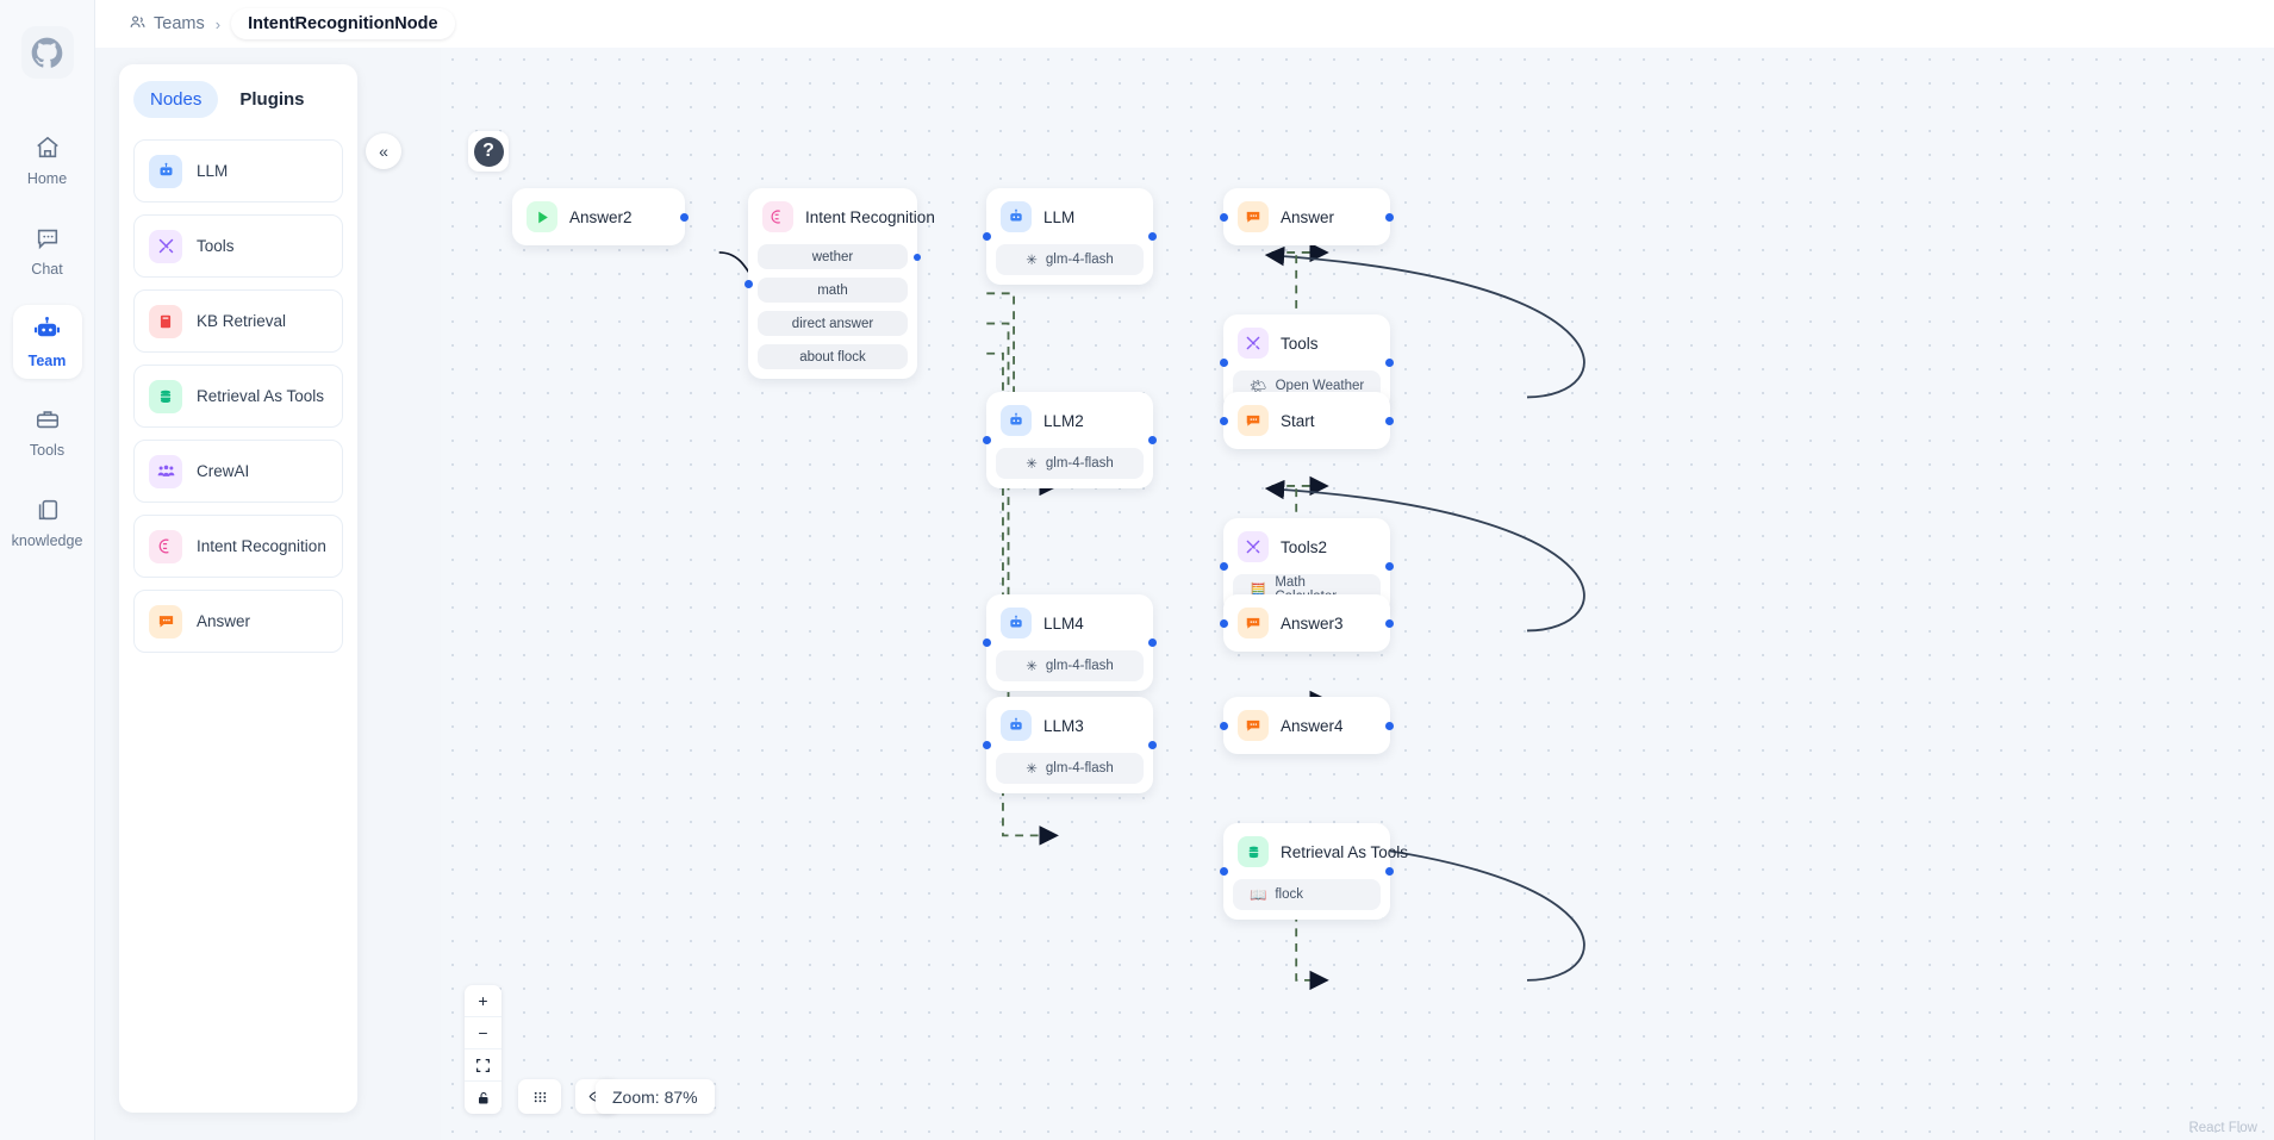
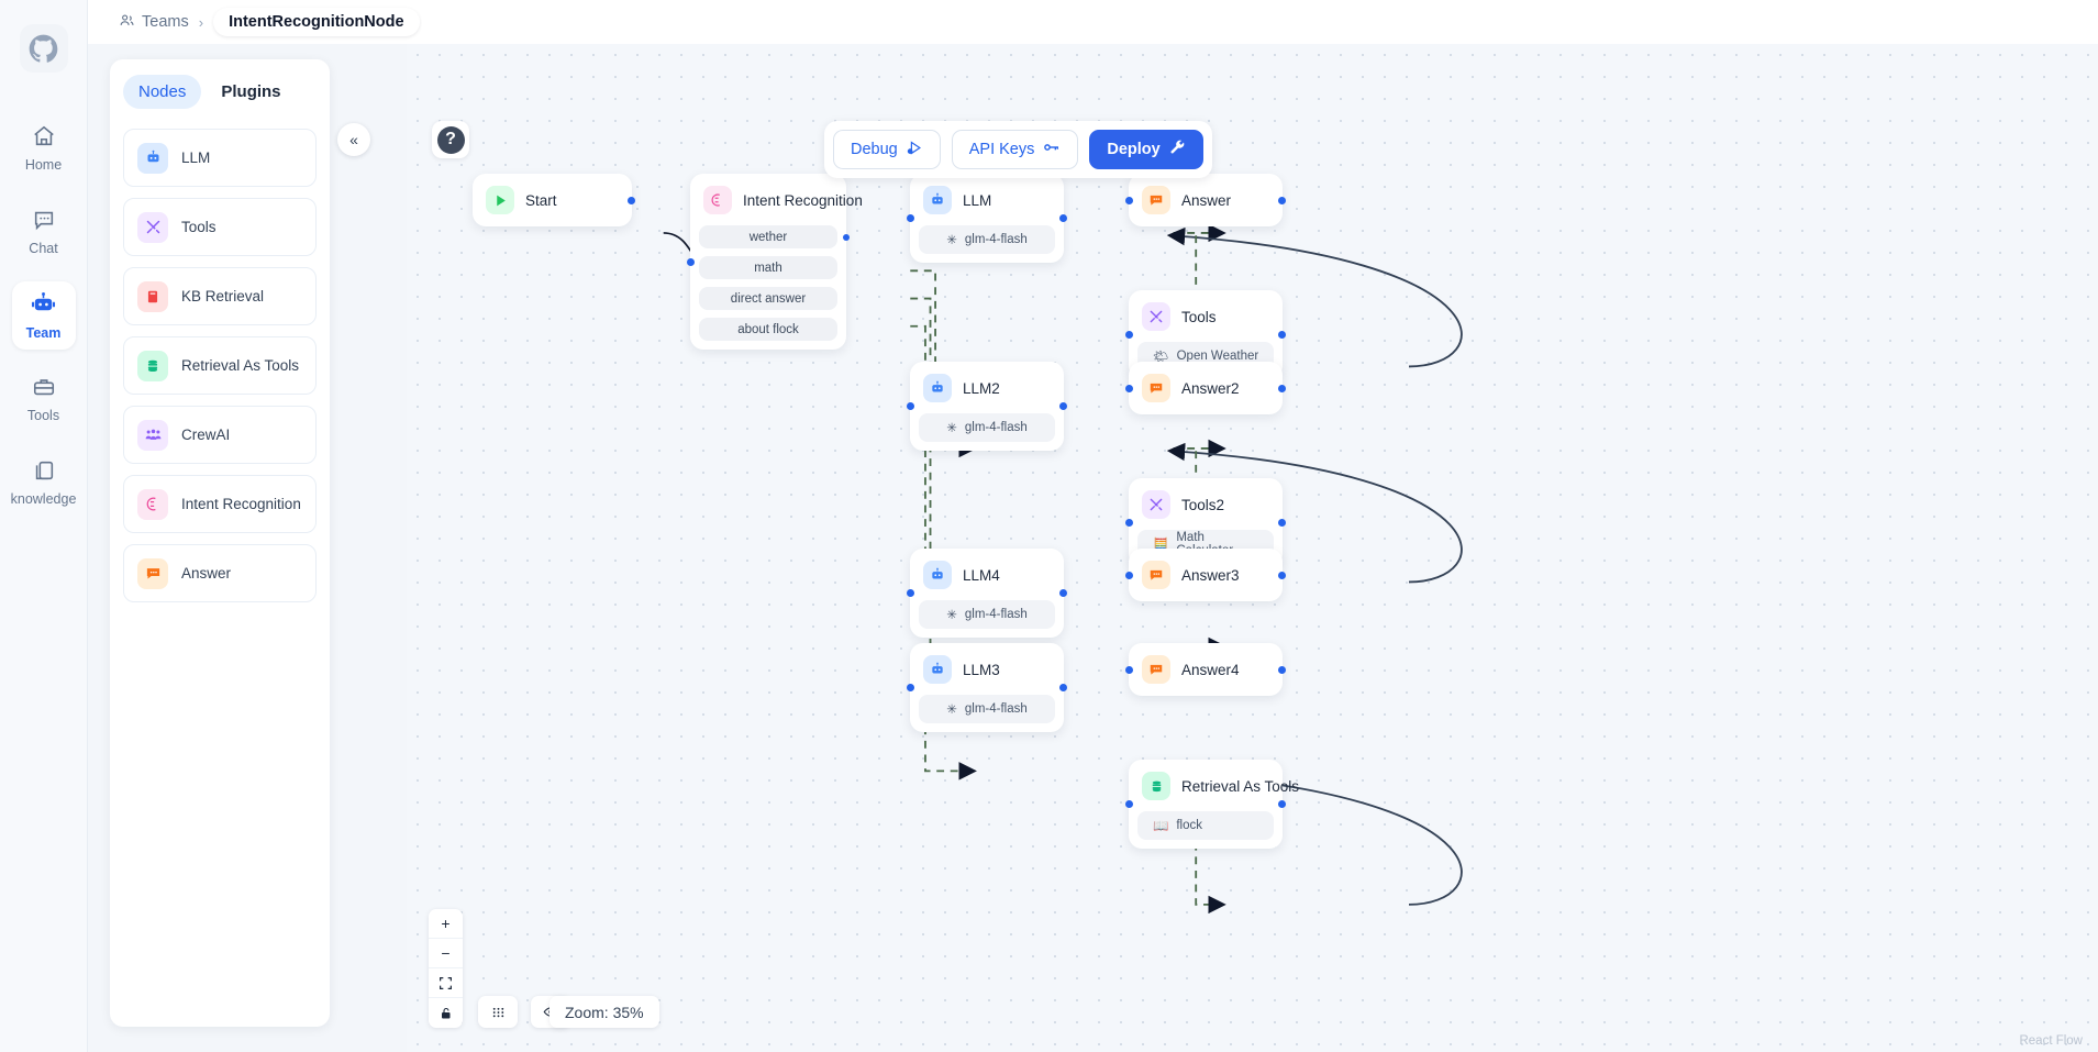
  Home
  Chat
  Team
  Tools
  knowledge
  Teams
  ›
  IntentRecognitionNode
  Nodes
  Plugins
  LLM
  Tools
  KB Retrieval
  Retrieval As Tools
  CrewAI
  Intent Recognition
  Answer
  «
  ?
- Answer2
+ Start
  Intent Recognition
  wether
  math
  direct answer
  about flock
  LLM
  ✳
  glm-4-flash
  Answer
  Tools
  🌤
  Open Weather
  LLM2
  ✳
  glm-4-flash
- Start
+ Answer2
  Tools2
  🧮
  LLM4
  ✳
  glm-4-flash
  Answer3
  LLM3
  ✳
  glm-4-flash
  Answer4
  Retrieval As Tools
  📖
  flock
  +
  −
- Zoom: 87%
+ Zoom: 35%
  React Flow
+ Debug
+ API Keys
+ Deploy
